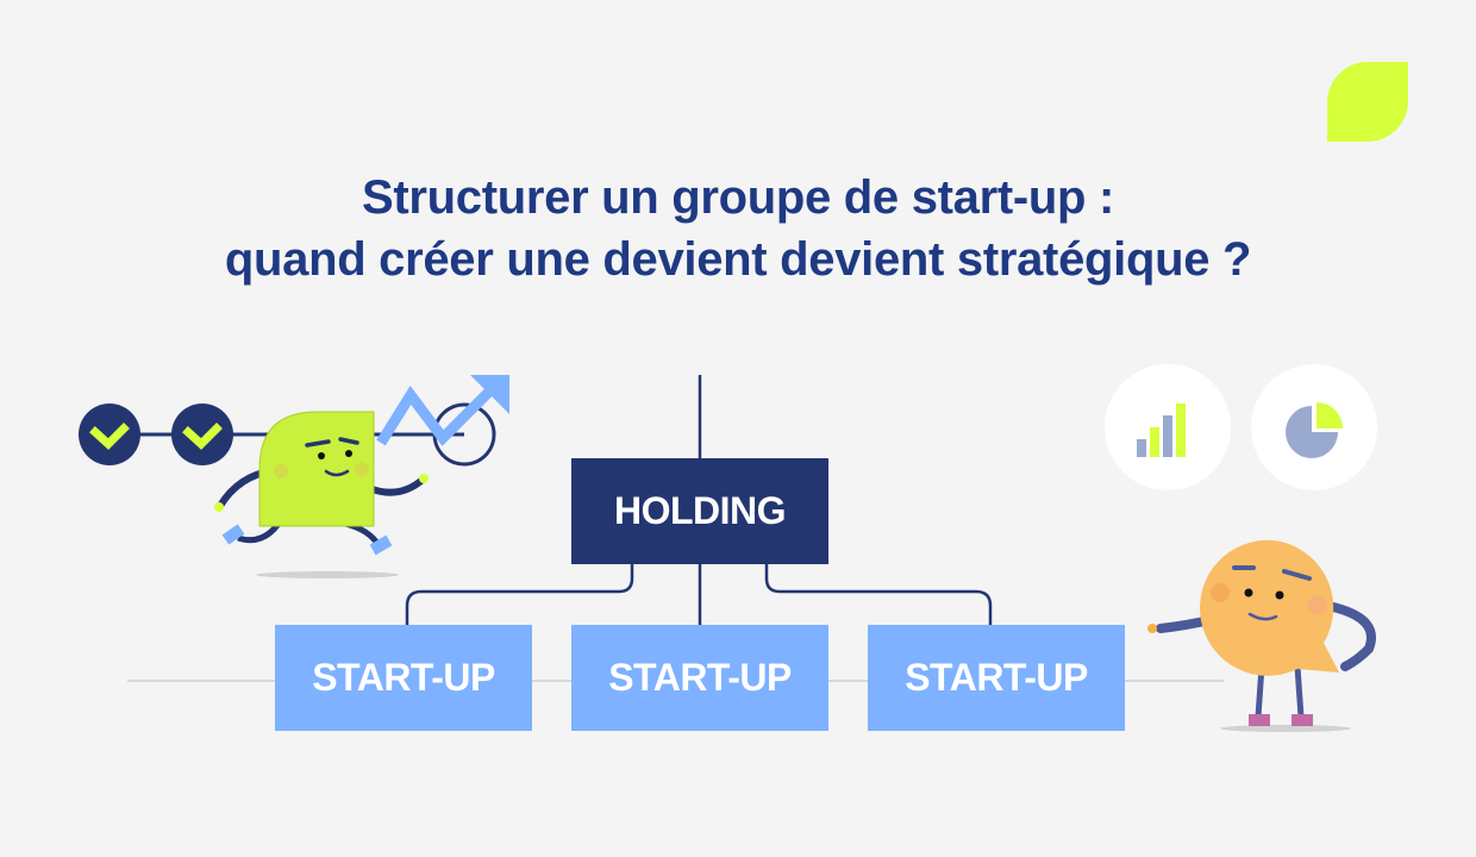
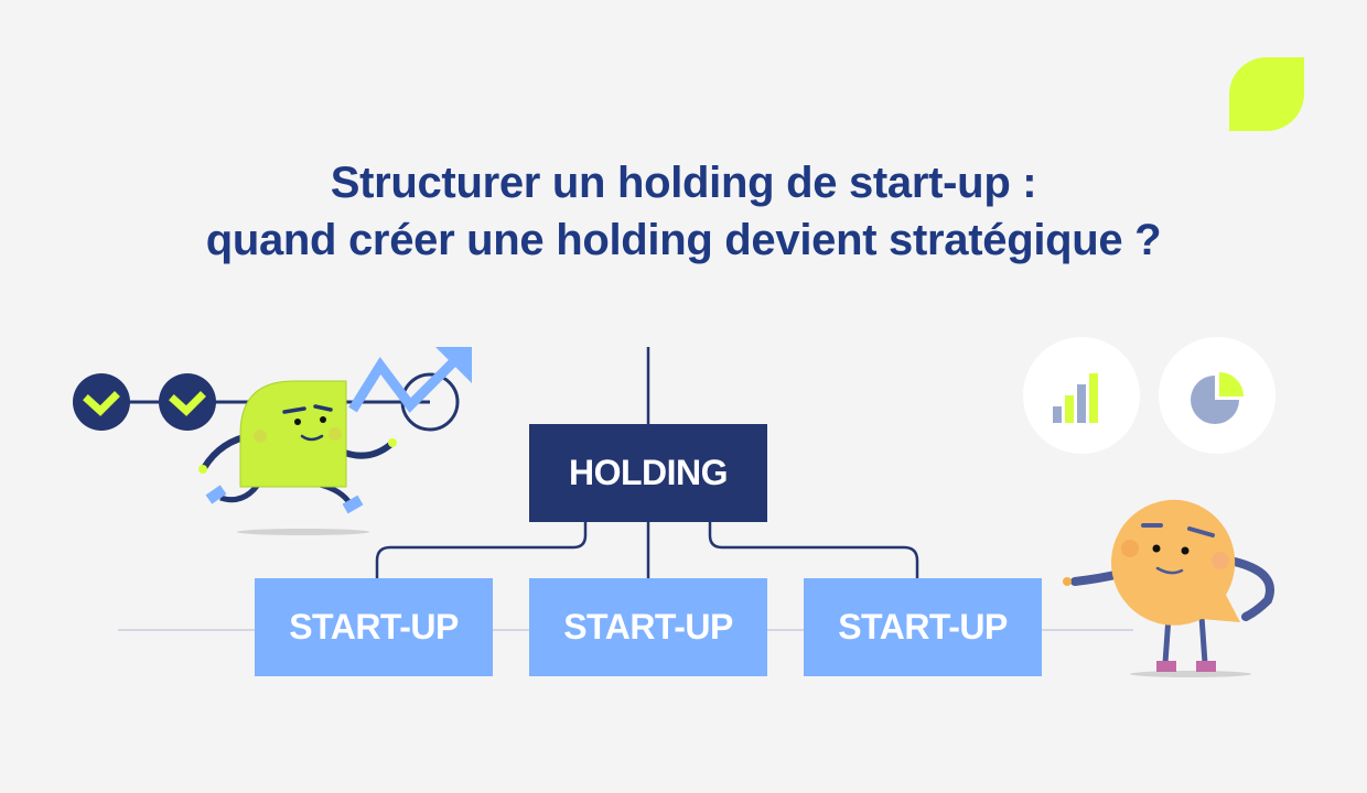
- Structurer un groupe de start-up :
+ Structurer un holding de start-up :
- quand créer une devient devient stratégique ?
+ quand créer une holding devient stratégique ?
  HOLDING
  START-UP
  START-UP
  START-UP
